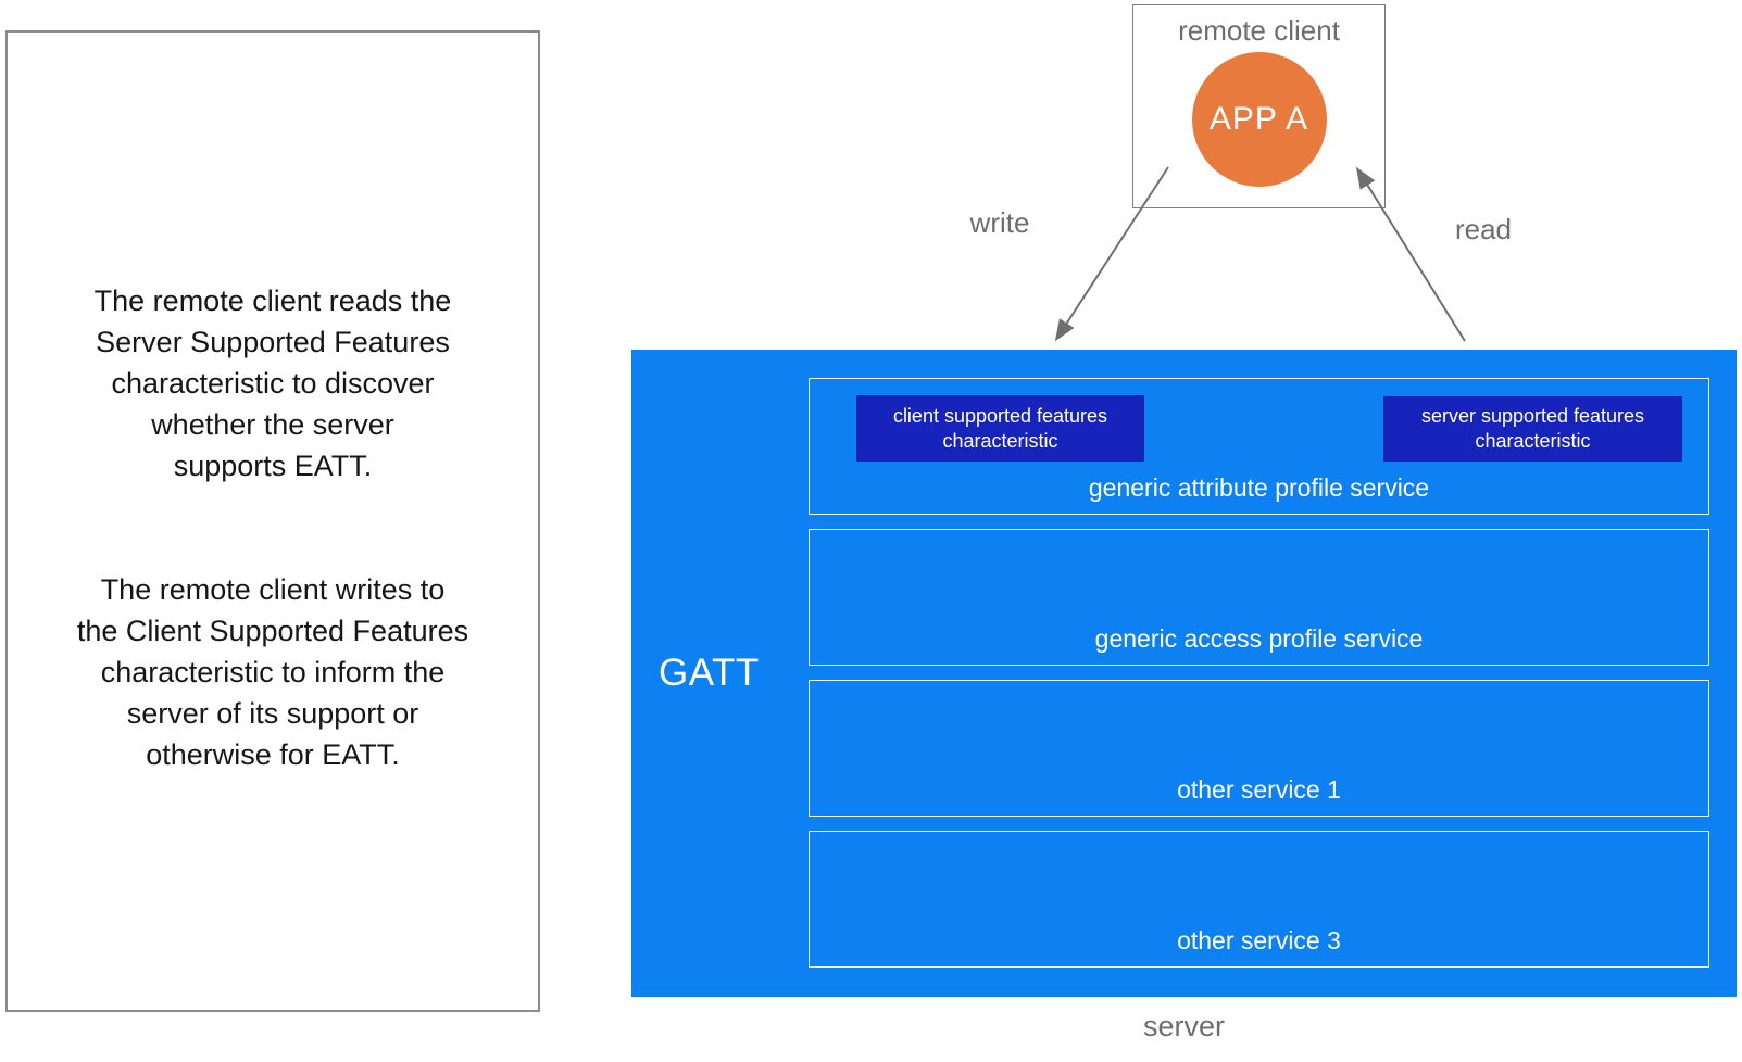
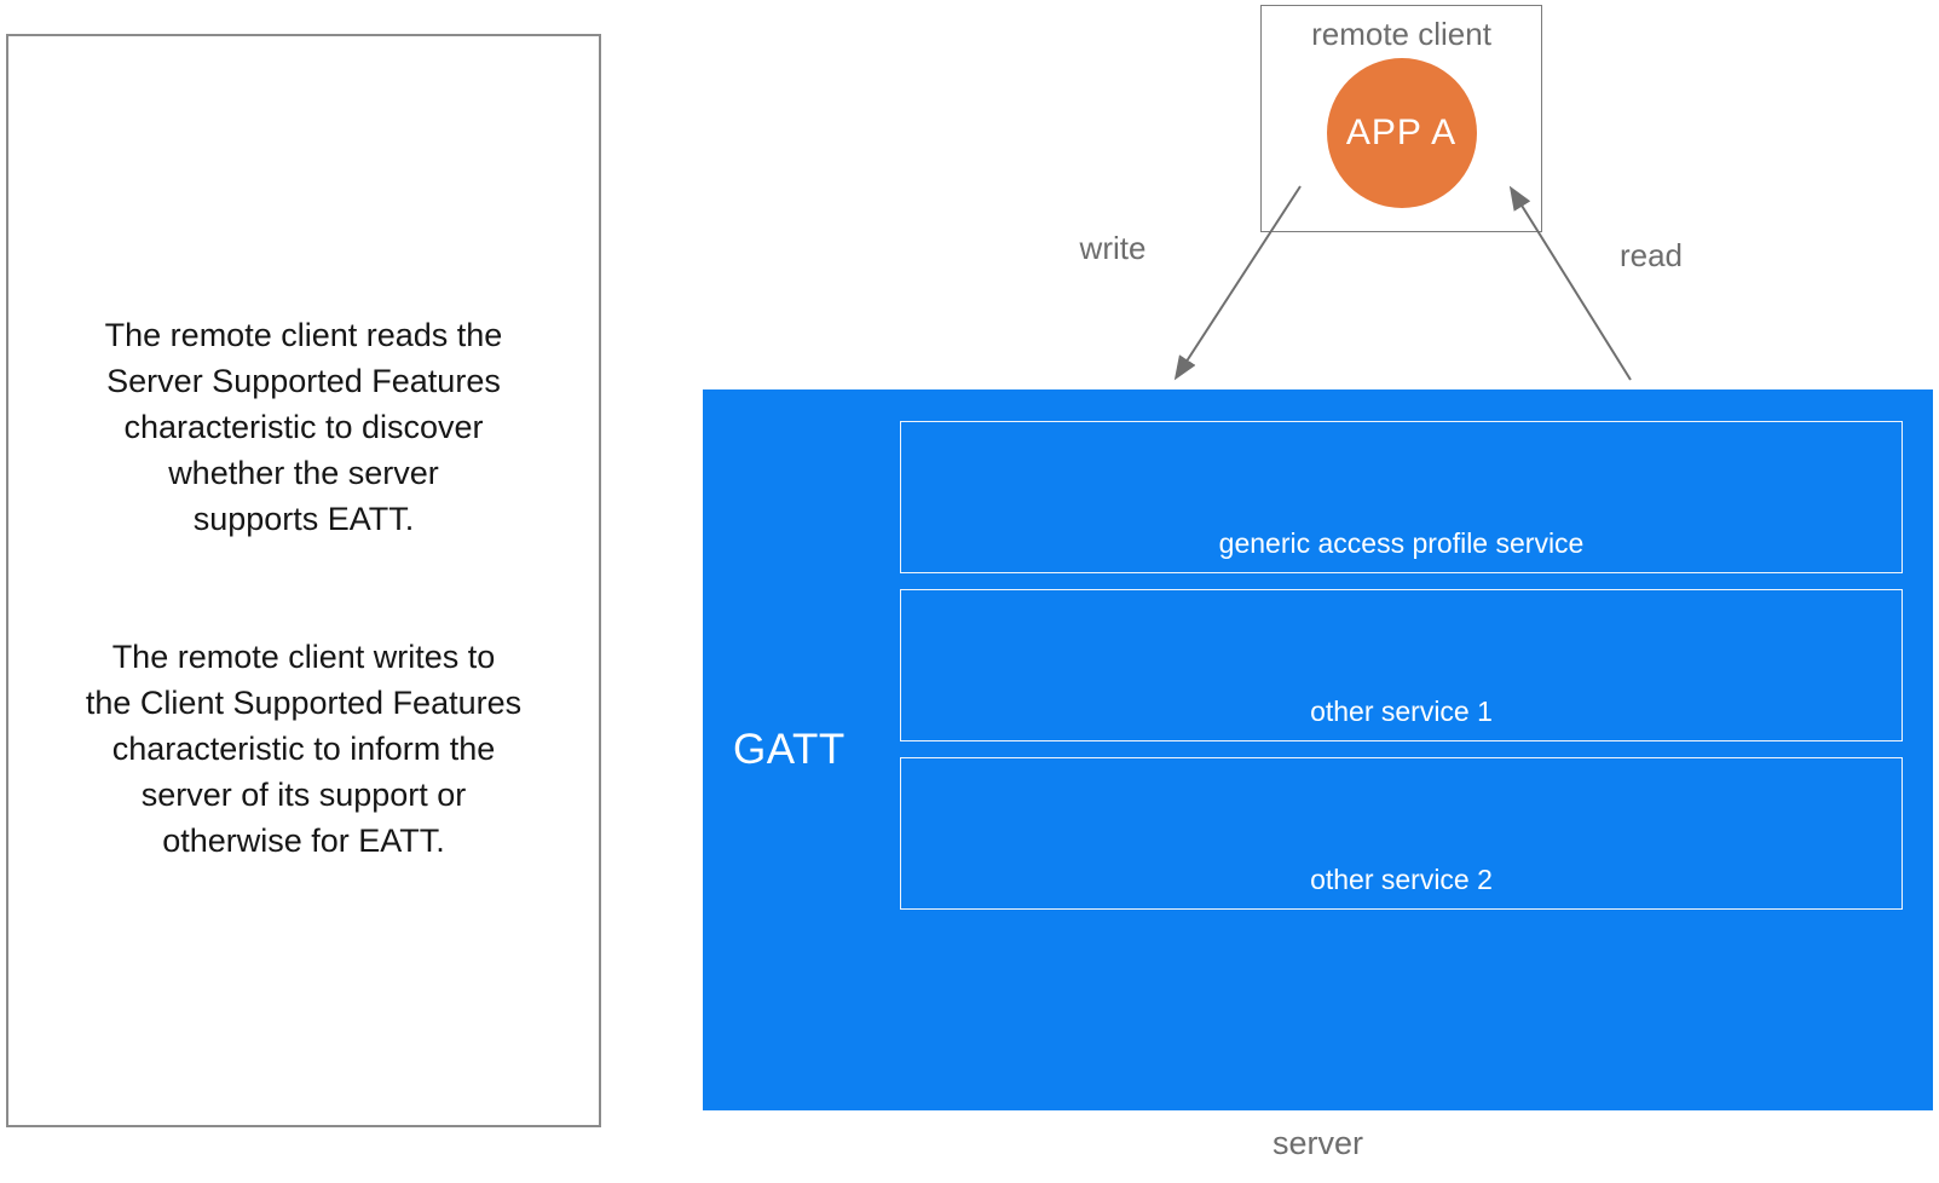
  The remote client reads the
  Server Supported Features
  characteristic to discover
  whether the server
  supports EATT.
  The remote client writes to
  the Client Supported Features
  characteristic to inform the
  server of its support or
  otherwise for EATT.
  remote client
  APP A
  write
  read
  GATT
- client supported features characteristic
- server supported features characteristic
- generic attribute profile service
  generic access profile service
  other service 1
- other service 3
+ other service 2
  server
